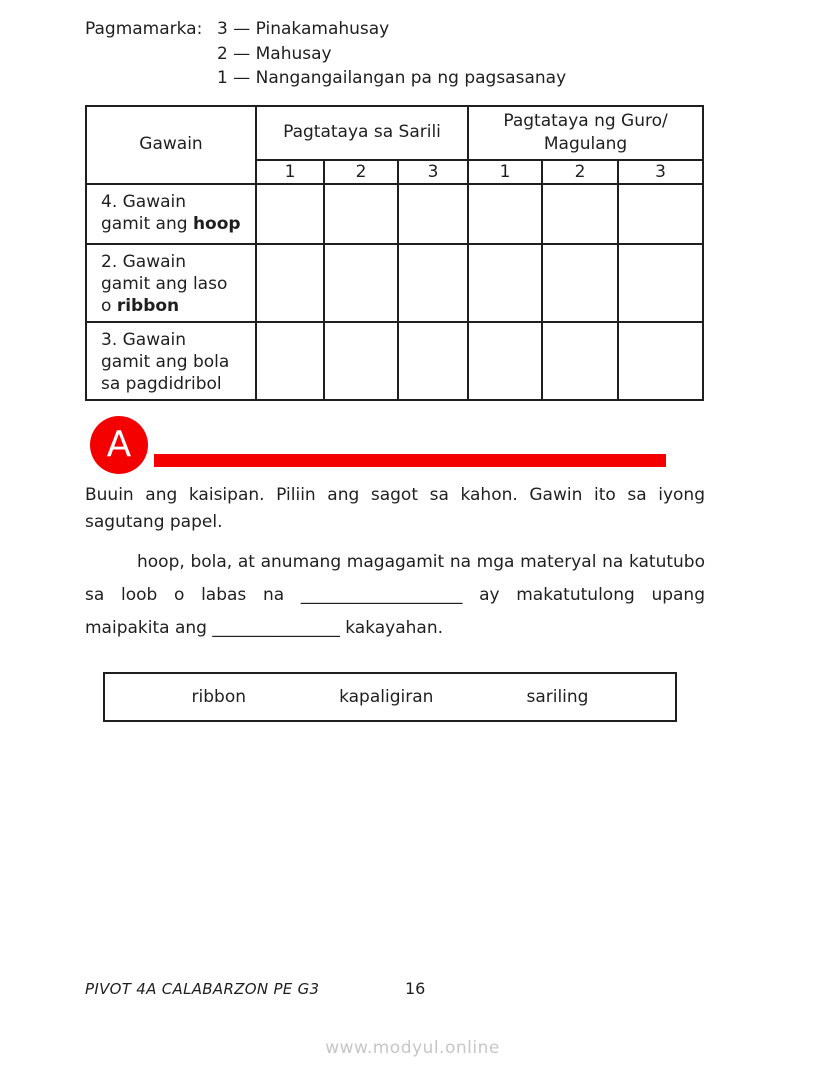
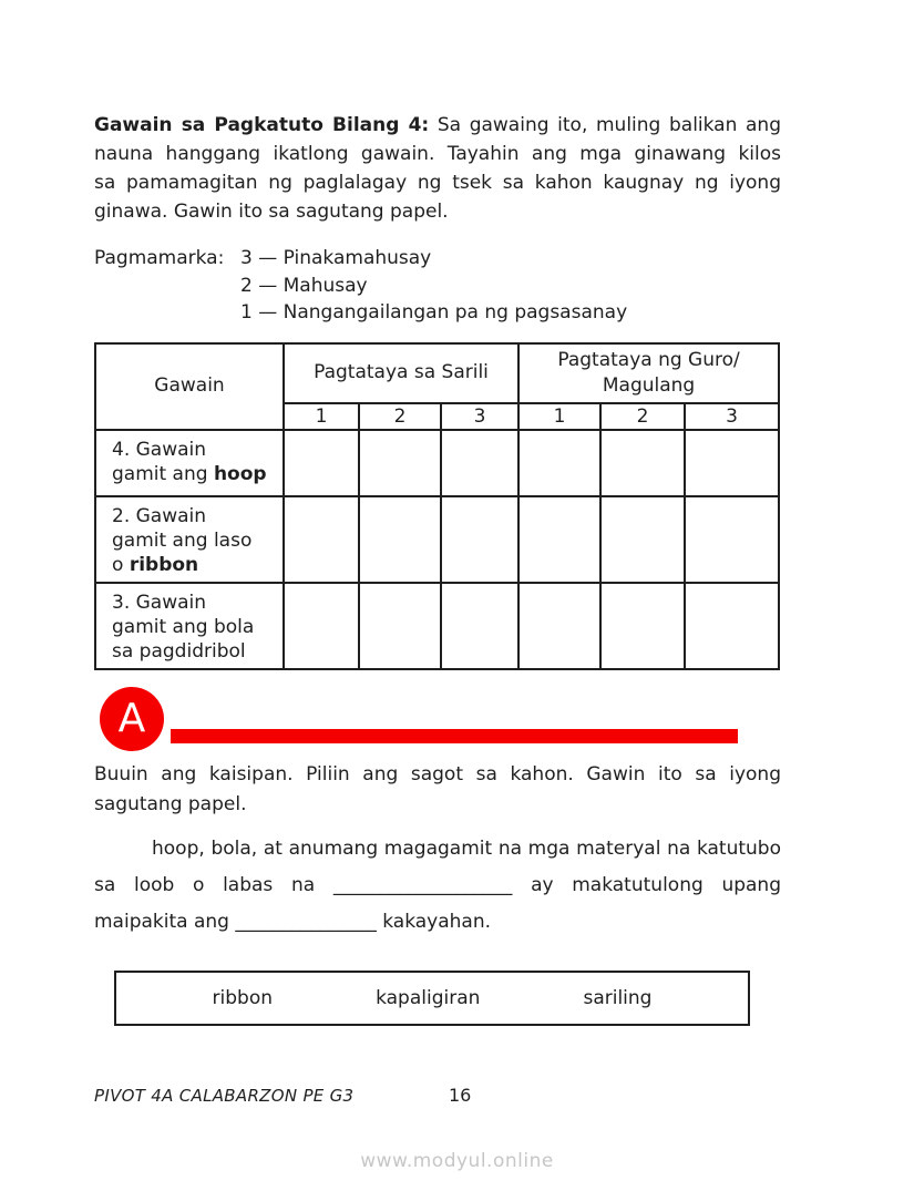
+ Gawain sa Pagkatuto Bilang 4: Sa gawaing ito, muling balikan ang
+ nauna hanggang ikatlong gawain. Tayahin ang mga ginawang kilos
+ sa pamamagitan ng paglalagay ng tsek sa kahon kaugnay ng iyong
+ ginawa. Gawin ito sa sagutang papel.
  Pagmamarka:
  3 — Pinakamahusay
  2 — Mahusay
  1 — Nangangailangan pa ng pagsasanay
  Gawain	Pagtataya sa Sarili	Pagtataya ng Guro/ Magulang
  1	2	3	1	2	3
  4. Gawaingamit ang hoop
  2. Gawaingamit ang lasoo ribbon
  3. Gawaingamit ang bolasa pagdidribol
  A
  Buuin ang kaisipan. Piliin ang sagot sa kahon. Gawin ito sa iyong
  sagutang papel.
  hoop, bola, at anumang magagamit na mga materyal na katutubo
  sa loob o labas na ___________________ ay makatutulong upang
  maipakita ang _______________ kakayahan.
  ribbon
  kapaligiran
  sariling
  PIVOT 4A CALABARZON PE G3
  16
  www.modyul.online
